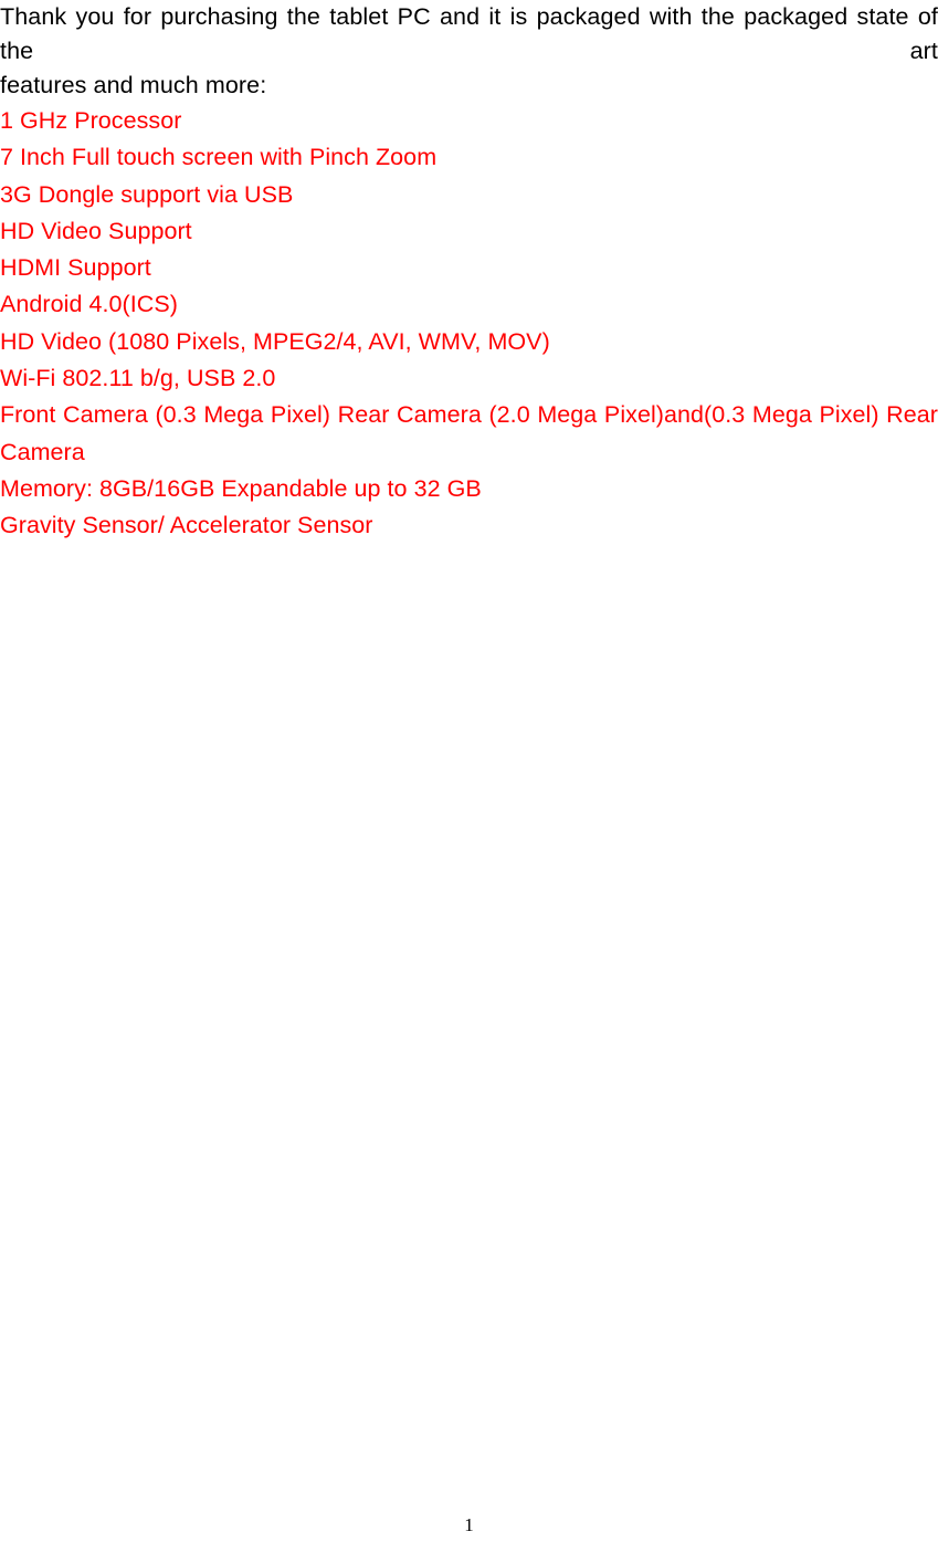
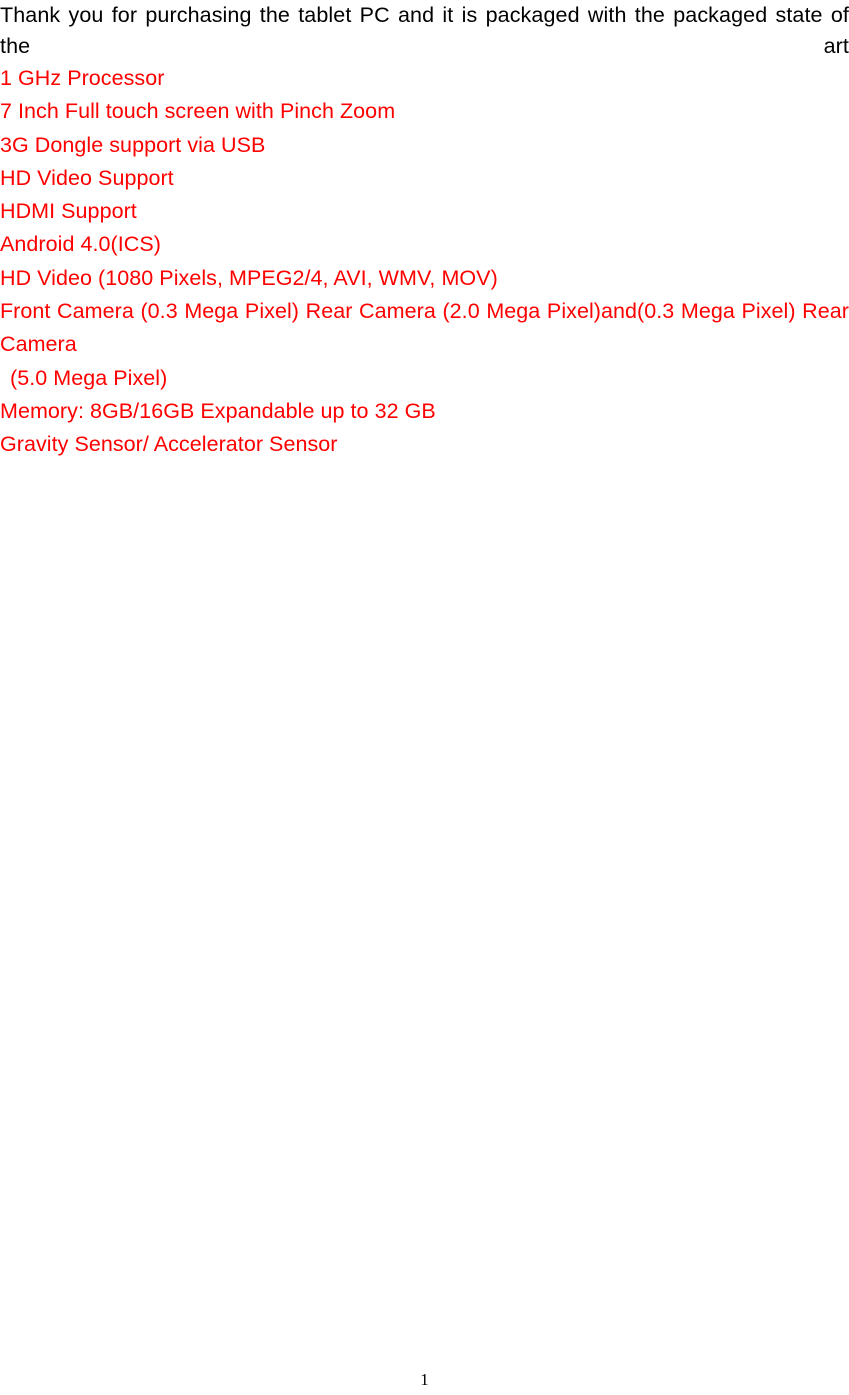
  Thank you for purchasing the tablet PC and it is packaged with the packaged state of the art
- features and much more:
  1 GHz Processor
  7 Inch Full touch screen with Pinch Zoom
  3G Dongle support via USB
  HD Video Support
  HDMI Support
  Android 4.0(ICS)
  HD Video (1080 Pixels, MPEG2/4, AVI, WMV, MOV)
- Wi-Fi 802.11 b/g, USB 2.0
  Front Camera (0.3 Mega Pixel) Rear Camera (2.0 Mega Pixel)and(0.3 Mega Pixel) Rear Camera
+ (5.0 Mega Pixel)
  Memory: 8GB/16GB Expandable up to 32 GB
  Gravity Sensor/ Accelerator Sensor
  1
